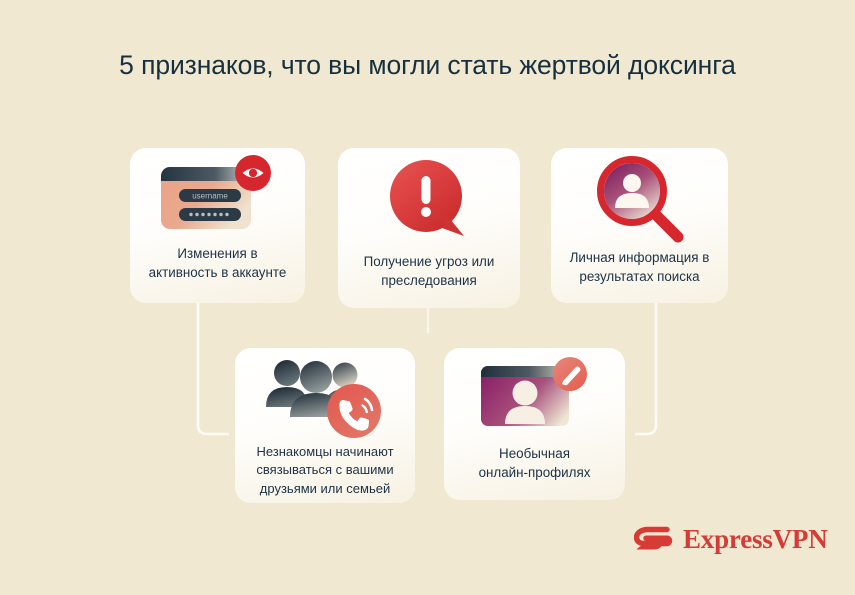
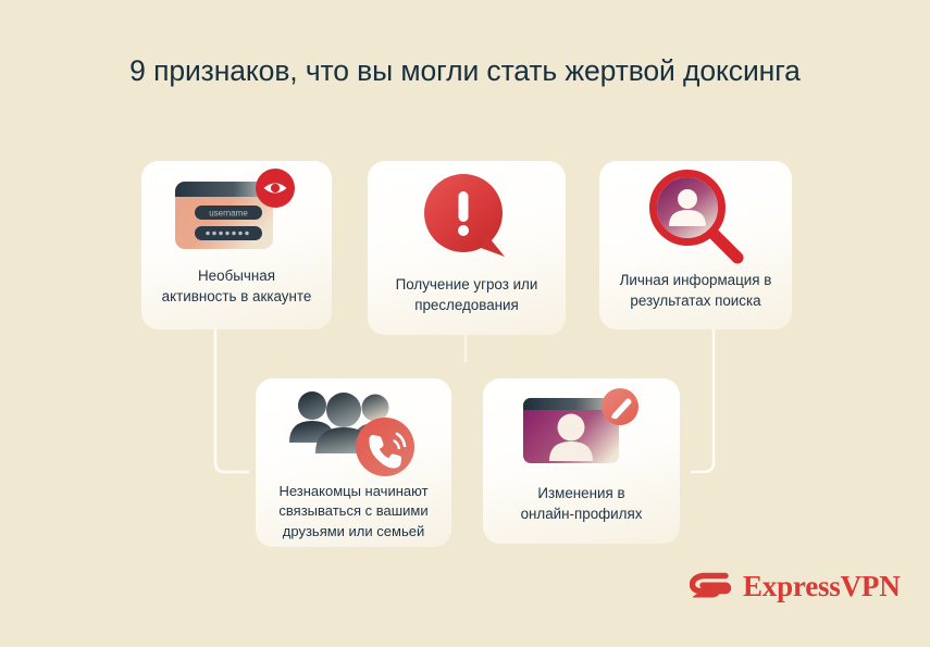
- 5 признаков, что вы могли стать жертвой доксинга
+ 9 признаков, что вы могли стать жертвой доксинга
  username
- Изменения в
+ Необычная
  активность в аккаунте
  Получение угроз или
  преследования
  Личная информация в
  результатах поиска
  Незнакомцы начинают
  связываться с вашими
  друзьями или семьей
- Необычная
+ Изменения в
  онлайн-профилях
  ExpressVPN
